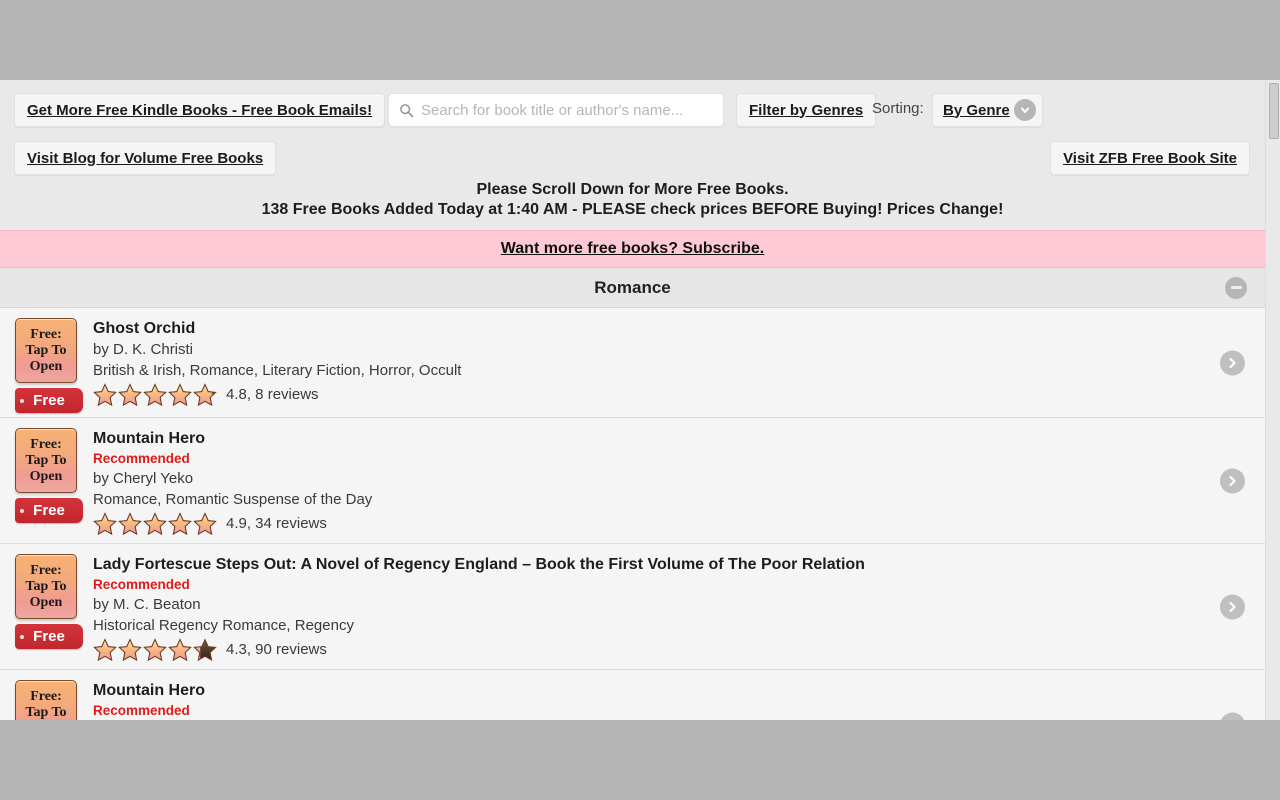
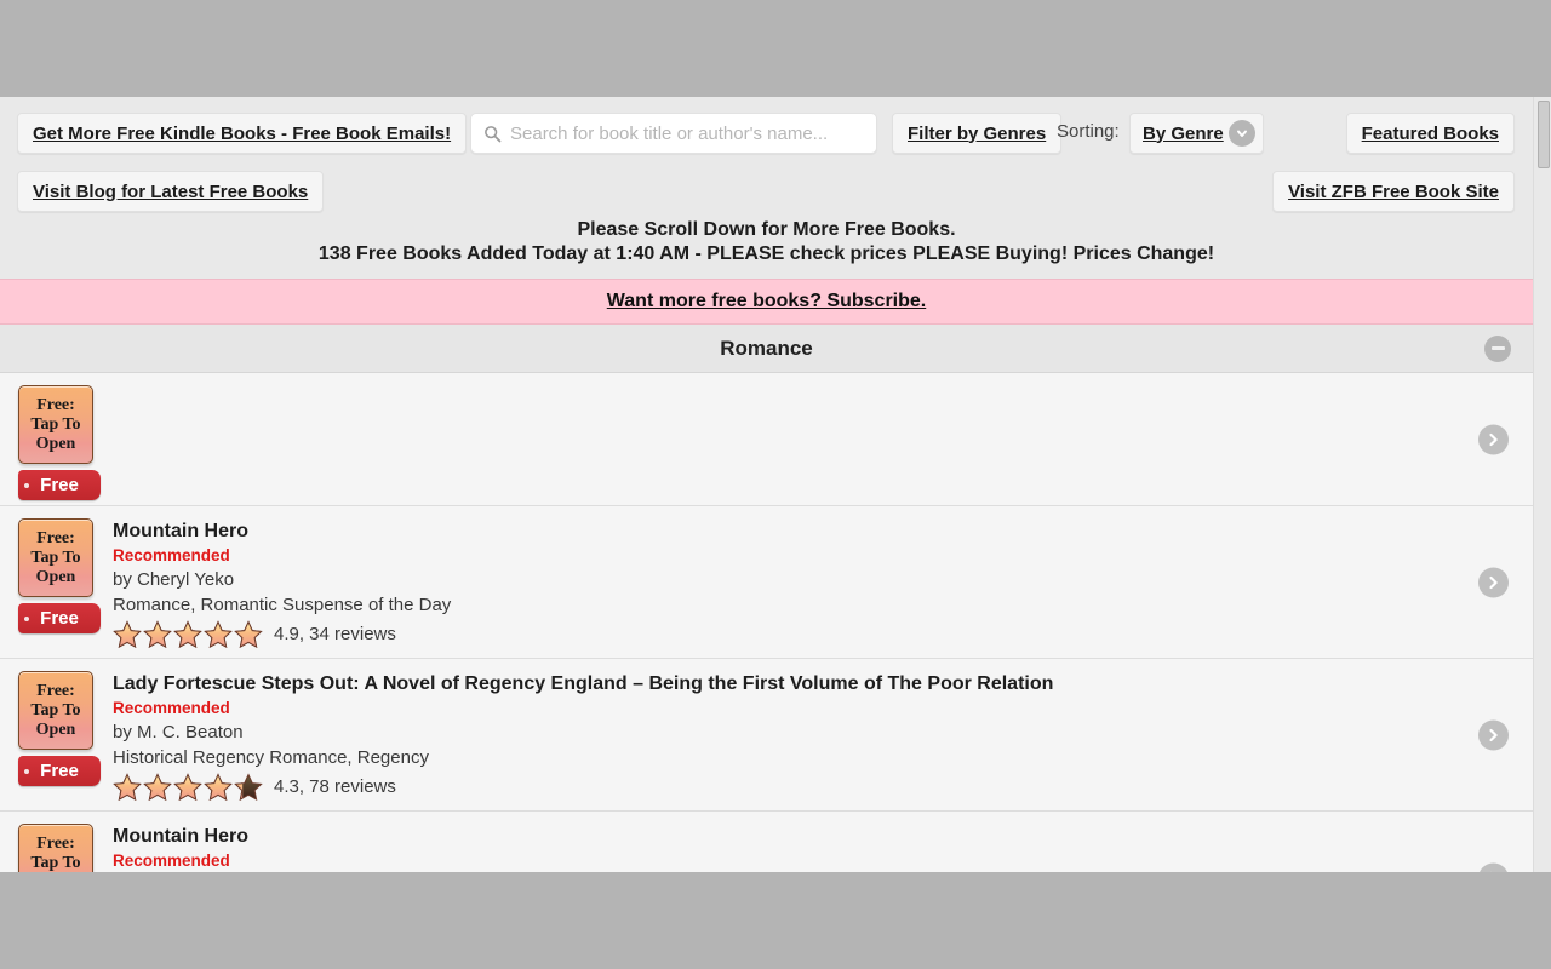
  Get More Free Kindle Books - Free Book Emails!
  Search for book title or author's name...
  Filter by Genres
  Sorting:
  By Genre
+ Featured Books
- Visit Blog for Volume Free Books
+ Visit Blog for Latest Free Books
  Visit ZFB Free Book Site
  Please Scroll Down for More Free Books.
- 138 Free Books Added Today at 1:40 AM - PLEASE check prices BEFORE Buying! Prices Change!
+ 138 Free Books Added Today at 1:40 AM - PLEASE check prices PLEASE Buying! Prices Change!
  Want more free books? Subscribe.
  Romance
  Free:
  Tap To
  Open
  Free
- Ghost Orchid
- by D. K. Christi
- British & Irish, Romance, Literary Fiction, Horror, Occult
- 4.8, 8 reviews
  Free:
  Tap To
  Open
  Free
  Mountain Hero
  Recommended
  by Cheryl Yeko
  Romance, Romantic Suspense of the Day
  4.9, 34 reviews
  Free:
  Tap To
  Open
  Free
- Lady Fortescue Steps Out: A Novel of Regency England – Book the First Volume of The Poor Relation
+ Lady Fortescue Steps Out: A Novel of Regency England – Being the First Volume of The Poor Relation
  Recommended
  by M. C. Beaton
  Historical Regency Romance, Regency
- 4.3, 90 reviews
+ 4.3, 78 reviews
  Free:
  Tap To
  Mountain Hero
  Recommended
